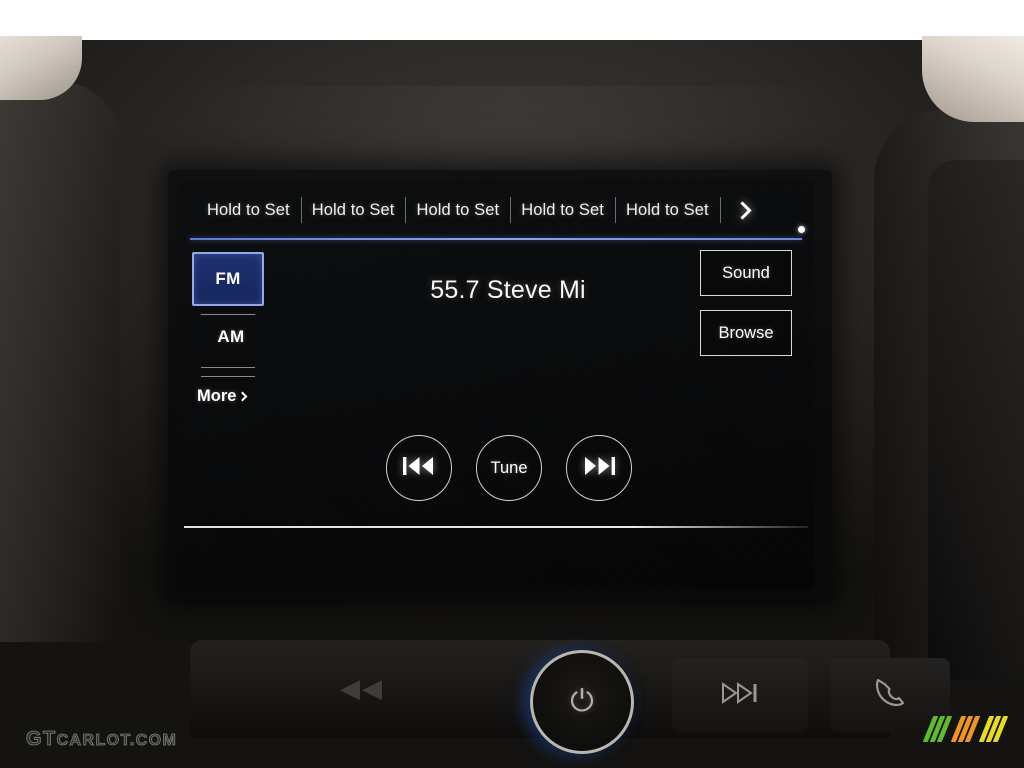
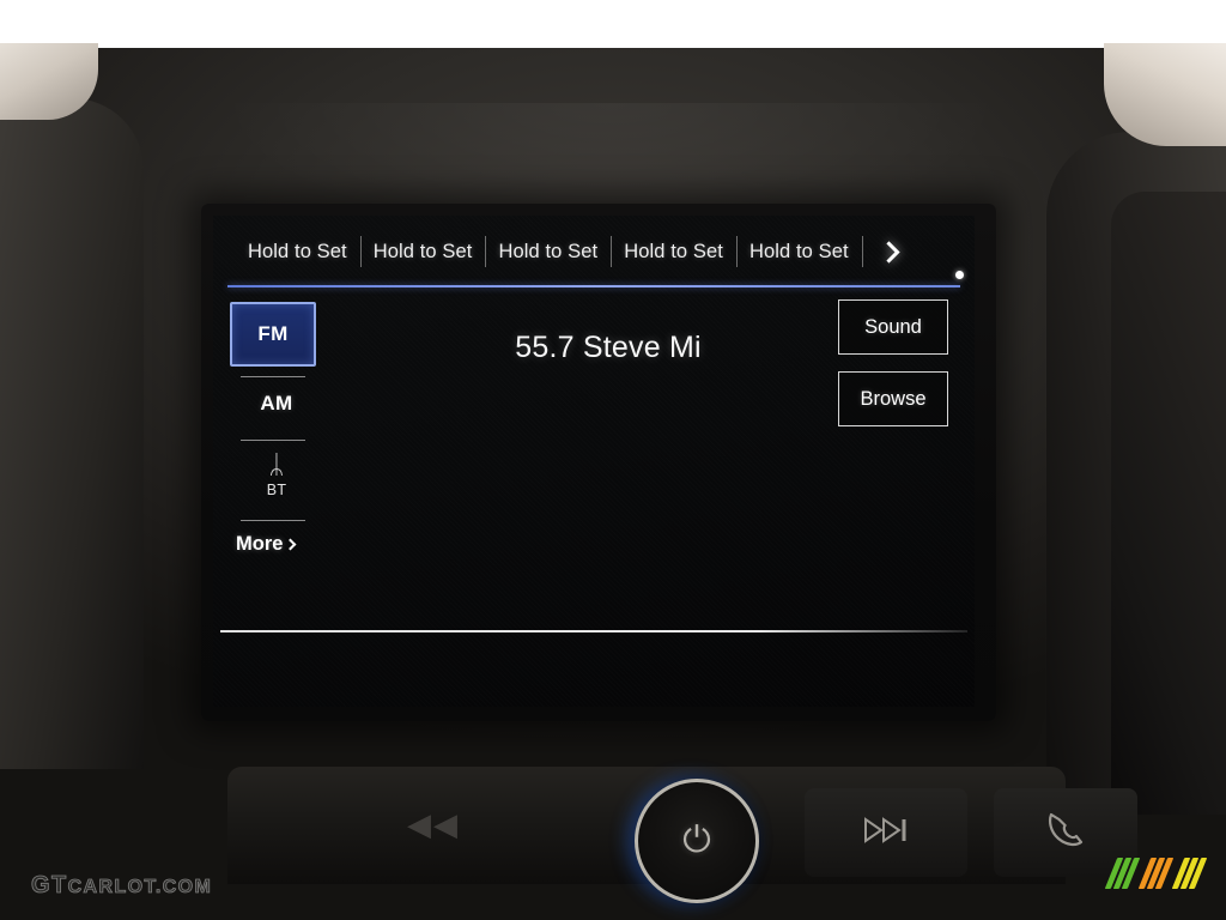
  Hold to Set
  Hold to Set
  Hold to Set
  Hold to Set
  Hold to Set
  FM
  AM
+ ᛦ
+ BT
  More
  55.7 Steve Mi
  Sound
  Browse
- Tune
  ◀◀
  ⏻
  GTCARLOT.COM
